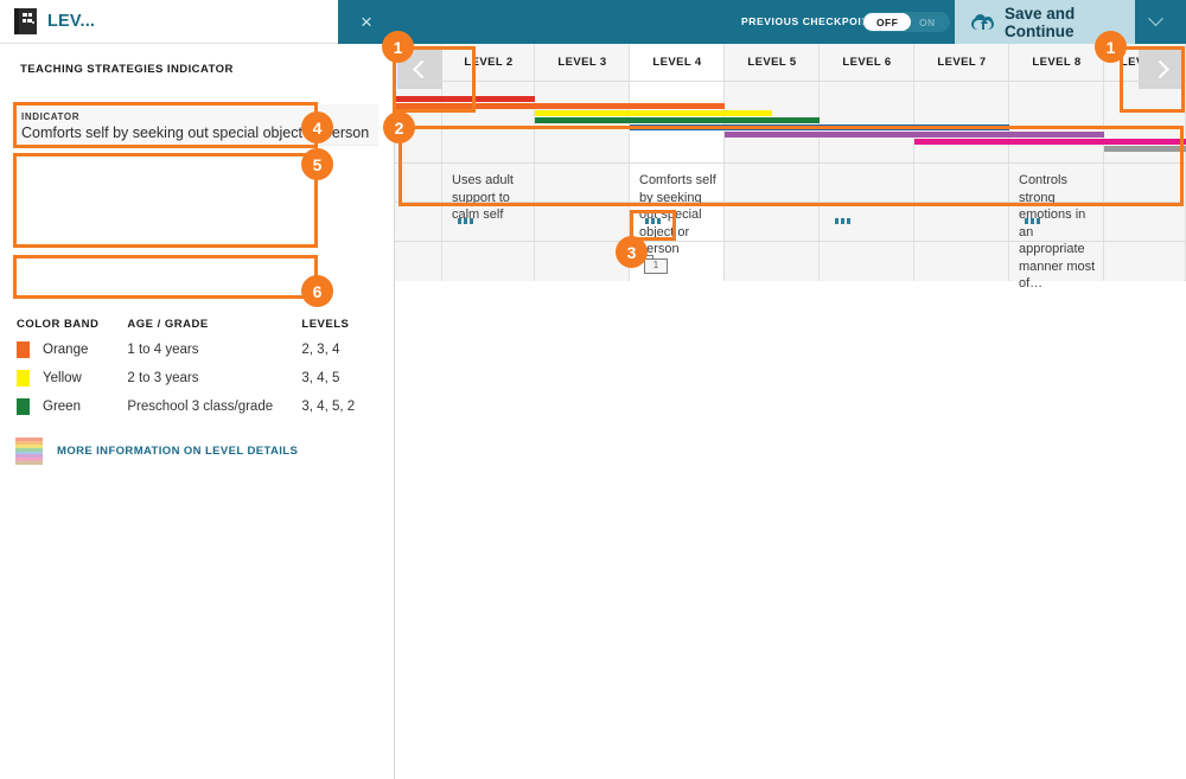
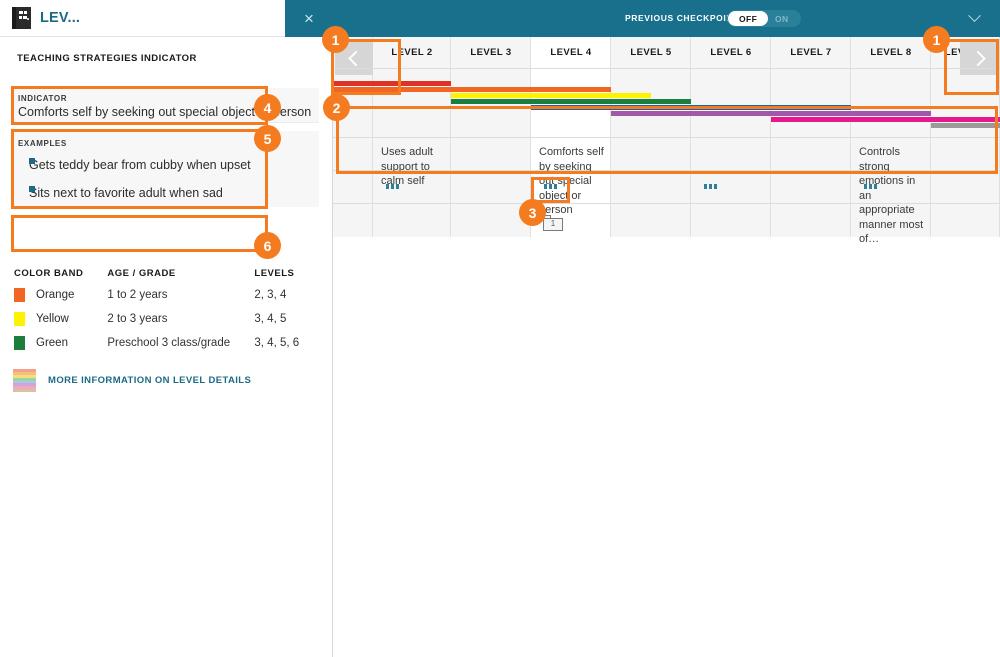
  LEV...
  TEACHING STRATEGIES INDICATOR
  INDICATOR
  Comforts self by seeking out special objecterson
+ EXAMPLES
+ Gets teddy bear from cubby when upset
+ Sits next to favorite adult when sad
  COLOR BAND
  AGE / GRADE
  LEVELS
  Orange
- 1 to 4 years
+ 1 to 2 years
  2, 3, 4
  Yellow
  2 to 3 years
  3, 4, 5
  Green
  Preschool 3 class/grade
- 3, 4, 5, 2
+ 3, 4, 5, 6
  MORE INFORMATION ON LEVEL DETAILS
  ×
  PREVIOUS CHECKPOI
  OFF
  ON
- Save and Continue
  LEVEL 2
  LEVEL 3
  LEVEL 4
  LEVEL 5
  LEVEL 6
  LEVEL 7
  LEVEL 8
  Uses adult support to calm self
  Comforts self by seeking out special object or erson
  Controls strong emotions in an appropriate manner most of…
  1
  1
  1
  2
  3
  4
  5
  6
